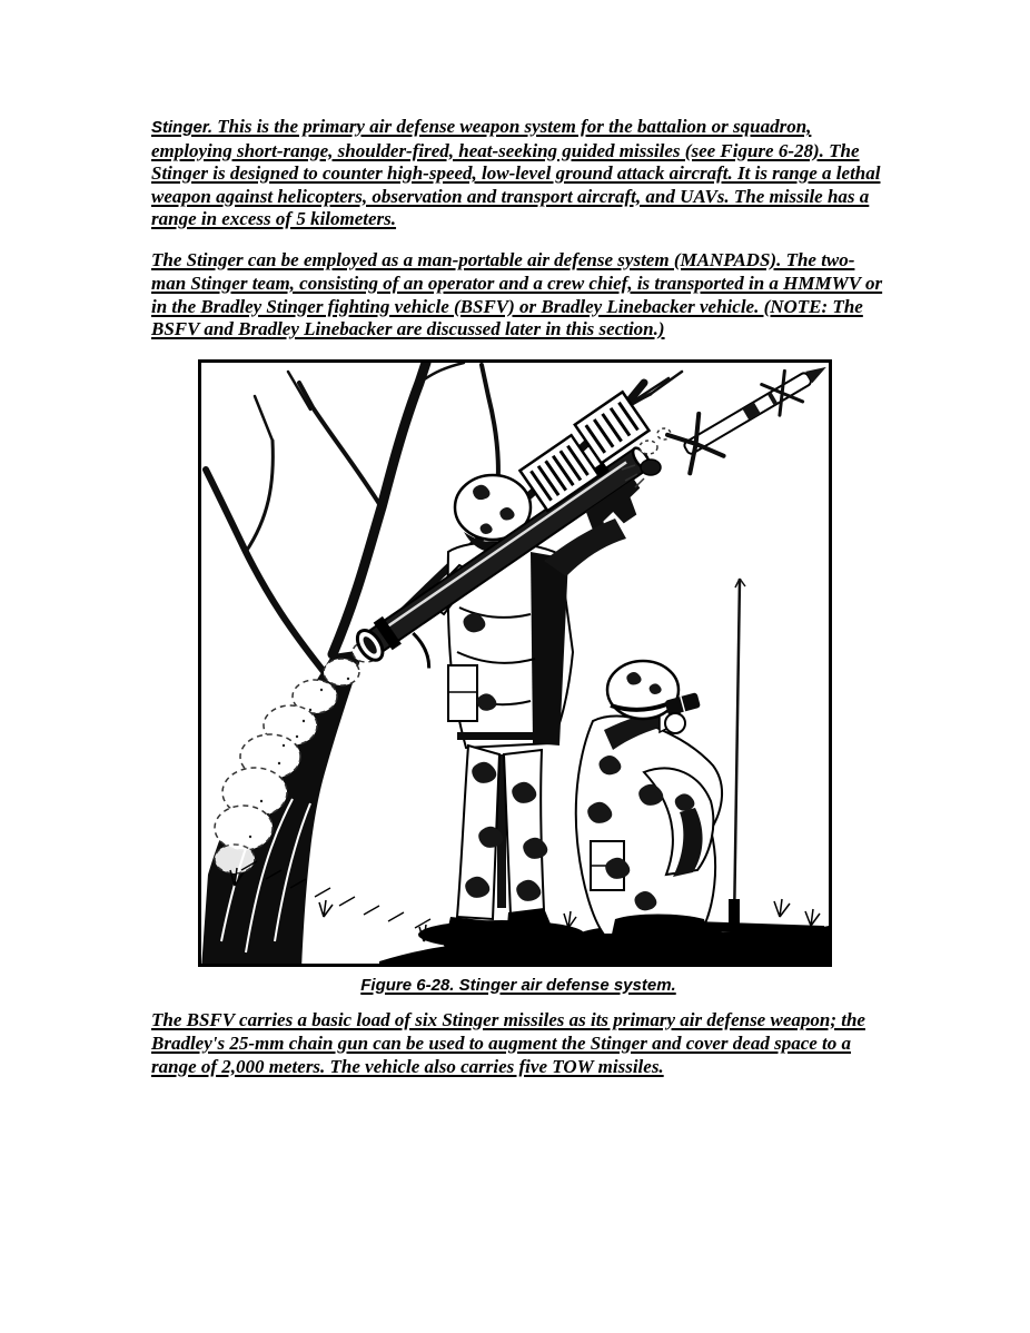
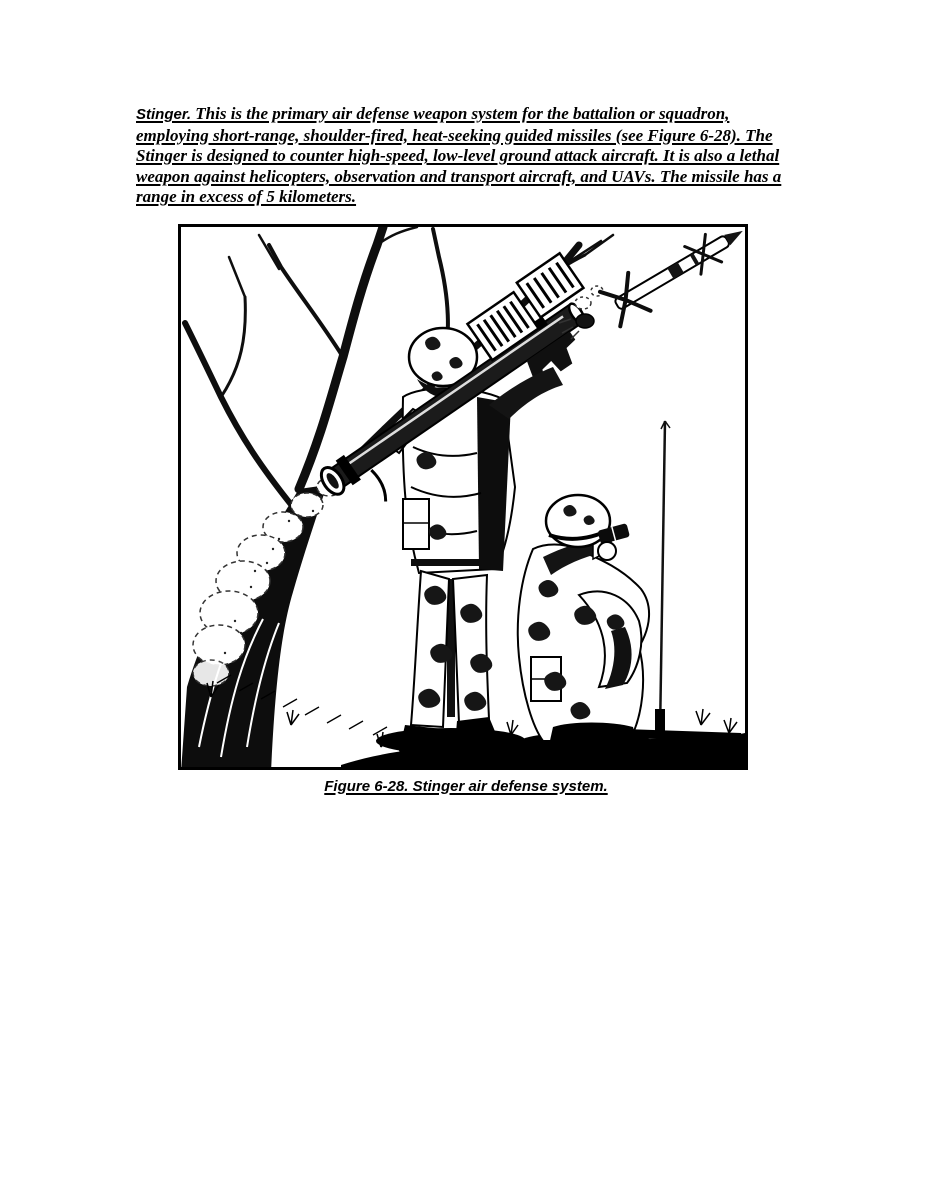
- Stinger. This is the primary air defense weapon system for the battalion or squadron, employing short-range, shoulder-fired, heat-seeking guided missiles (see Figure 6-28). The Stinger is designed to counter high-speed, low-level ground attack aircraft. It is range a lethal weapon against helicopters, observation and transport aircraft, and UAVs. The missile has a range in excess of 5 kilometers.
+ Stinger. This is the primary air defense weapon system for the battalion or squadron, employing short-range, shoulder-fired, heat-seeking guided missiles (see Figure 6-28). The Stinger is designed to counter high-speed, low-level ground attack aircraft. It is also a lethal weapon against helicopters, observation and transport aircraft, and UAVs. The missile has a range in excess of 5 kilometers.
- The Stinger can be employed as a man-portable air defense system (MANPADS). The two-man Stinger team, consisting of an operator and a crew chief, is transported in a HMMWV or in the Bradley Stinger fighting vehicle (BSFV) or Bradley Linebacker vehicle. (NOTE: The BSFV and Bradley Linebacker are discussed later in this section.)
  Figure 6-28. Stinger air defense system.
- The BSFV carries a basic load of six Stinger missiles as its primary air defense weapon; the Bradley's 25-mm chain gun can be used to augment the Stinger and cover dead space to a range of 2,000 meters. The vehicle also carries five TOW missiles.
